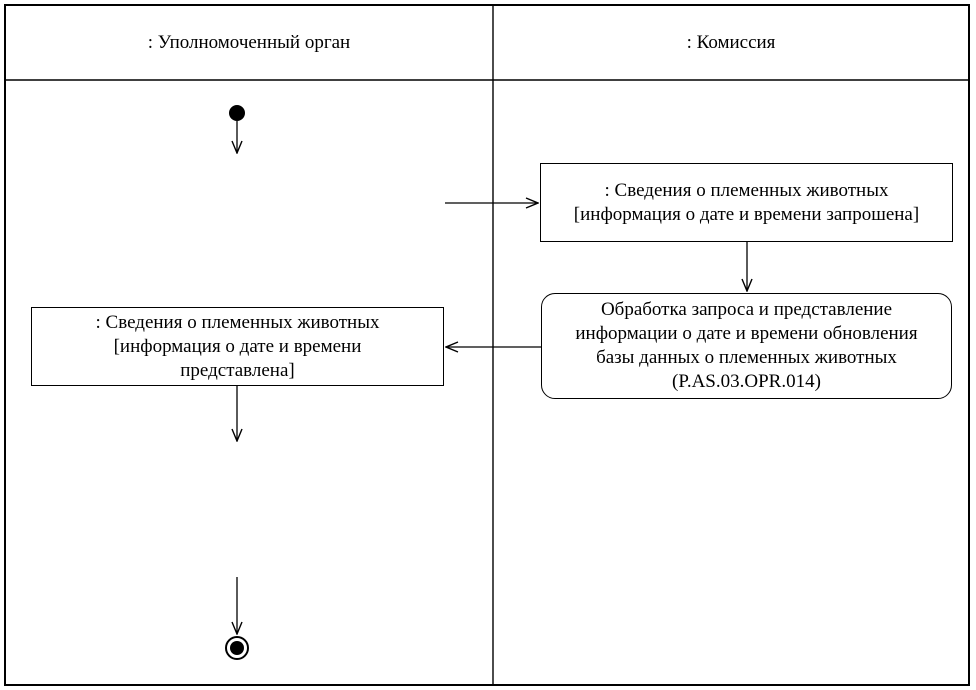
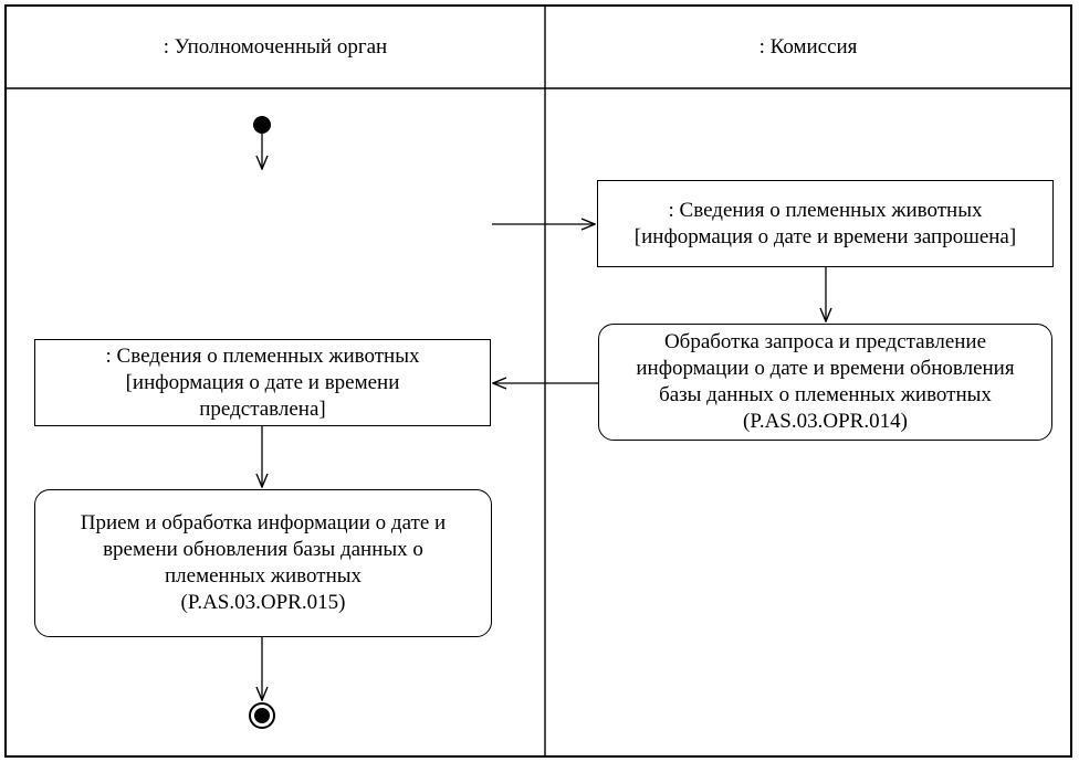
  : Уполномоченный орган
  : Комиссия
  : Сведения о племенных животных
  [информация о дате и времени запрошена]
  Обработка запроса и представление
  информации о дате и времени обновления
  базы данных о племенных животных
  (P.AS.03.OPR.014)
  : Сведения о племенных животных
  [информация о дате и времени
  представлена]
+ Прием и обработка информации о дате и
+ времени обновления базы данных о
+ племенных животных
+ (P.AS.03.OPR.015)
